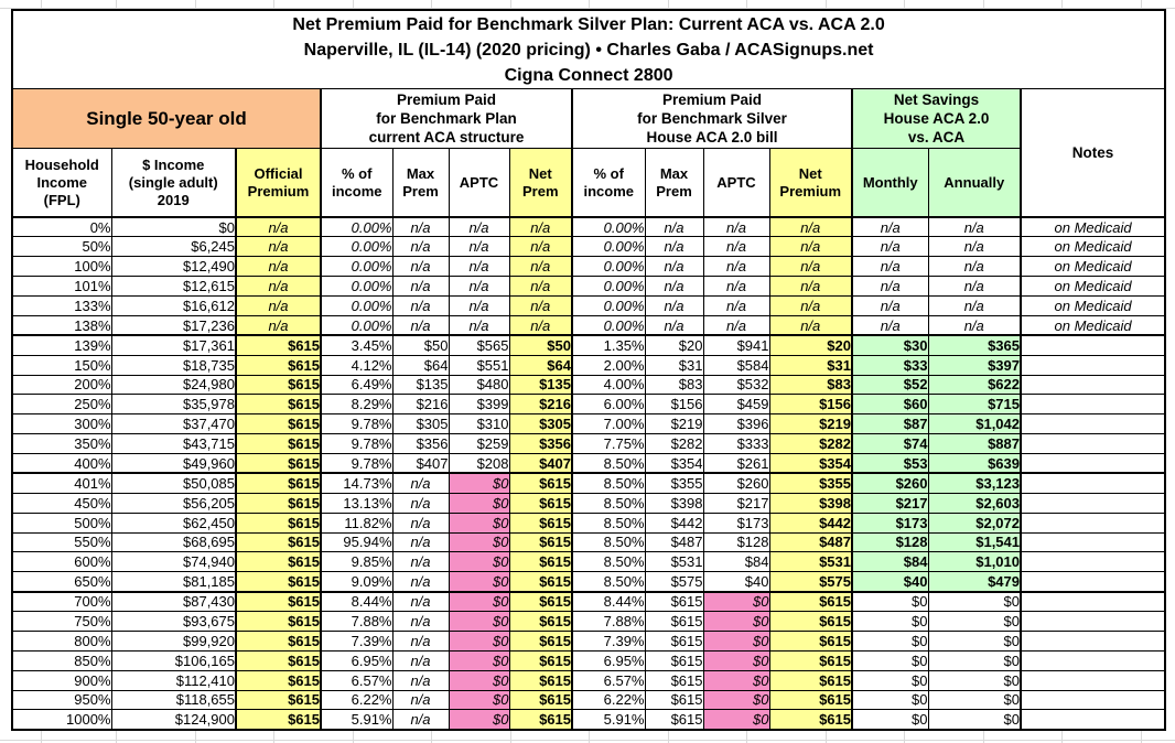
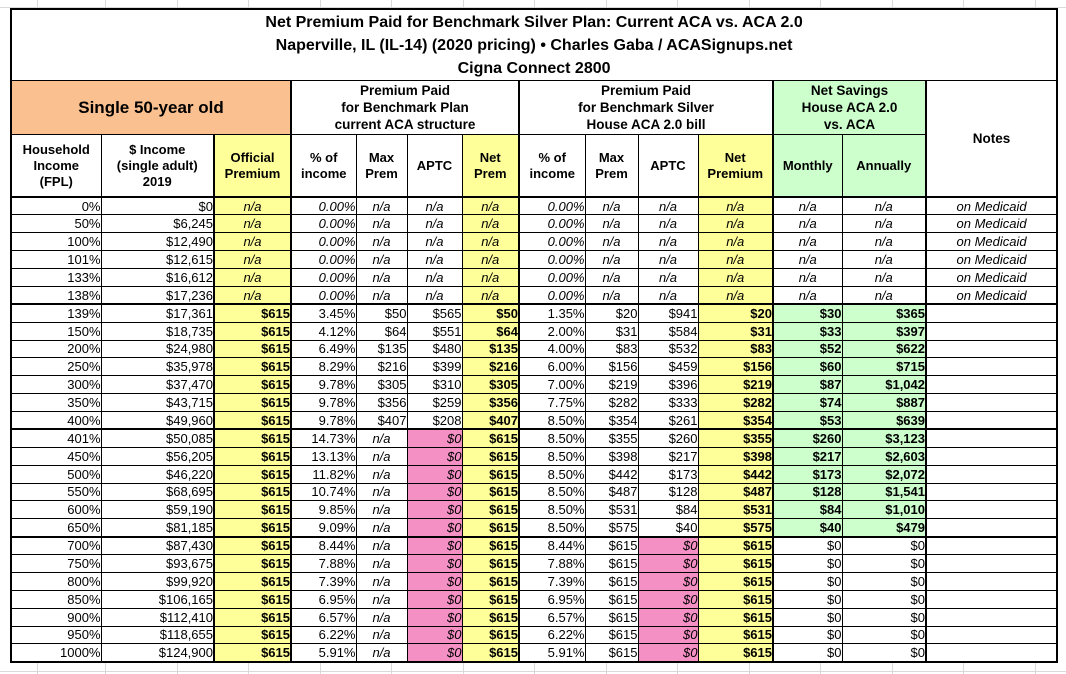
  Net Premium Paid for Benchmark Silver Plan: Current ACA vs. ACA 2.0 Naperville, IL (IL-14) (2020 pricing) • Charles Gaba / ACASignups.net Cigna Connect 2800
  Single 50-year old	Premium Paid for Benchmark Plan current ACA structure	Premium Paid for Benchmark Silver House ACA 2.0 bill	Net Savings House ACA 2.0 vs. ACA	Notes
  Household Income (FPL)	$ Income (single adult) 2019	Official Premium	% of income	Max Prem	APTC	Net Prem	% of income	Max Prem	APTC	Net Premium	Monthly	Annually
  0%	$0	n/a	0.00%	n/a	n/a	n/a	0.00%	n/a	n/a	n/a	n/a	n/a	on Medicaid
  50%	$6,245	n/a	0.00%	n/a	n/a	n/a	0.00%	n/a	n/a	n/a	n/a	n/a	on Medicaid
  100%	$12,490	n/a	0.00%	n/a	n/a	n/a	0.00%	n/a	n/a	n/a	n/a	n/a	on Medicaid
  101%	$12,615	n/a	0.00%	n/a	n/a	n/a	0.00%	n/a	n/a	n/a	n/a	n/a	on Medicaid
  133%	$16,612	n/a	0.00%	n/a	n/a	n/a	0.00%	n/a	n/a	n/a	n/a	n/a	on Medicaid
  138%	$17,236	n/a	0.00%	n/a	n/a	n/a	0.00%	n/a	n/a	n/a	n/a	n/a	on Medicaid
  139%	$17,361	$615	3.45%	$50	$565	$50	1.35%	$20	$941	$20	$30	$365
  150%	$18,735	$615	4.12%	$64	$551	$64	2.00%	$31	$584	$31	$33	$397
  200%	$24,980	$615	6.49%	$135	$480	$135	4.00%	$83	$532	$83	$52	$622
  250%	$35,978	$615	8.29%	$216	$399	$216	6.00%	$156	$459	$156	$60	$715
  300%	$37,470	$615	9.78%	$305	$310	$305	7.00%	$219	$396	$219	$87	$1,042
  350%	$43,715	$615	9.78%	$356	$259	$356	7.75%	$282	$333	$282	$74	$887
  400%	$49,960	$615	9.78%	$407	$208	$407	8.50%	$354	$261	$354	$53	$639
  401%	$50,085	$615	14.73%	n/a	$0	$615	8.50%	$355	$260	$355	$260	$3,123
  450%	$56,205	$615	13.13%	n/a	$0	$615	8.50%	$398	$217	$398	$217	$2,603
- 500%	$62,450	$615	11.82%	n/a	$0	$615	8.50%	$442	$173	$442	$173	$2,072
+ 500%	$46,220	$615	11.82%	n/a	$0	$615	8.50%	$442	$173	$442	$173	$2,072
- 550%	$68,695	$615	95.94%	n/a	$0	$615	8.50%	$487	$128	$487	$128	$1,541
+ 550%	$68,695	$615	10.74%	n/a	$0	$615	8.50%	$487	$128	$487	$128	$1,541
- 600%	$74,940	$615	9.85%	n/a	$0	$615	8.50%	$531	$84	$531	$84	$1,010
+ 600%	$59,190	$615	9.85%	n/a	$0	$615	8.50%	$531	$84	$531	$84	$1,010
  650%	$81,185	$615	9.09%	n/a	$0	$615	8.50%	$575	$40	$575	$40	$479
  700%	$87,430	$615	8.44%	n/a	$0	$615	8.44%	$615	$0	$615	$0	$0
  750%	$93,675	$615	7.88%	n/a	$0	$615	7.88%	$615	$0	$615	$0	$0
  800%	$99,920	$615	7.39%	n/a	$0	$615	7.39%	$615	$0	$615	$0	$0
  850%	$106,165	$615	6.95%	n/a	$0	$615	6.95%	$615	$0	$615	$0	$0
  900%	$112,410	$615	6.57%	n/a	$0	$615	6.57%	$615	$0	$615	$0	$0
  950%	$118,655	$615	6.22%	n/a	$0	$615	6.22%	$615	$0	$615	$0	$0
  1000%	$124,900	$615	5.91%	n/a	$0	$615	5.91%	$615	$0	$615	$0	$0
